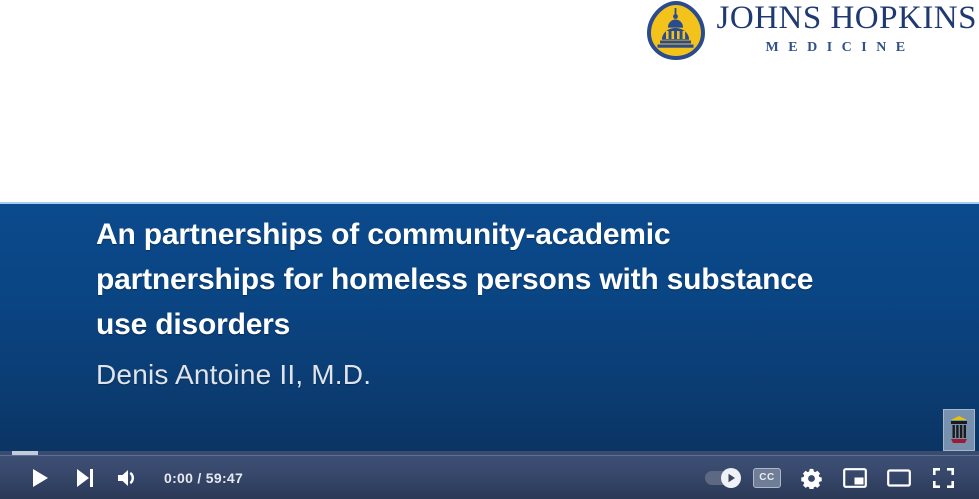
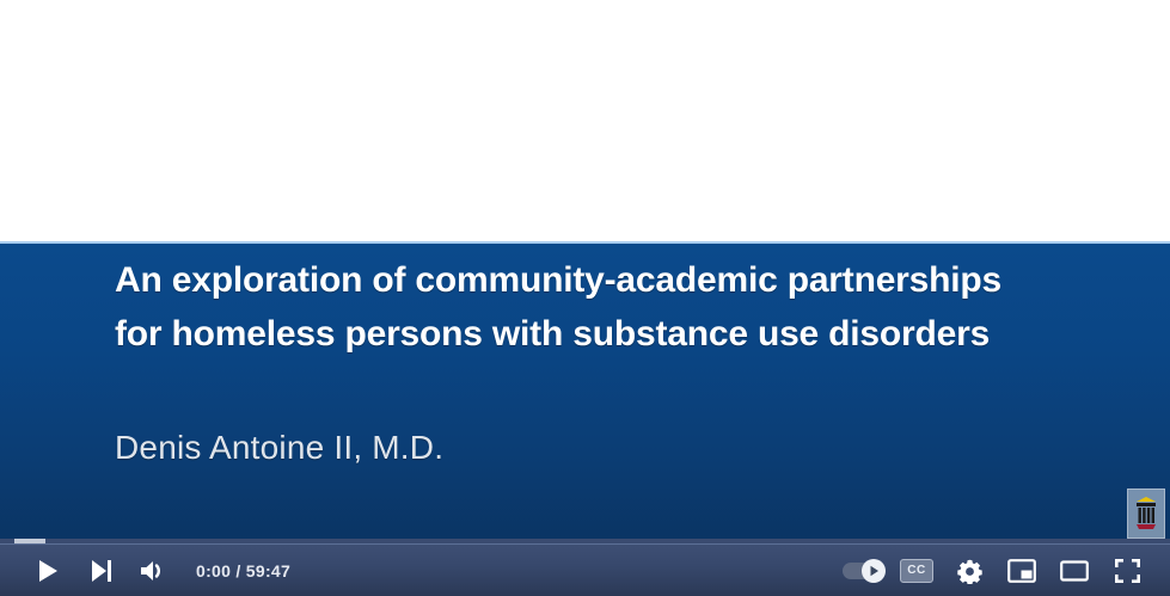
- JOHNS HOPKINS
- MEDICINE
- An partnerships of community-academic partnerships for homeless persons with substance use disorders
+ An exploration of community-academic partnerships for homeless persons with substance use disorders
  Denis Antoine II, M.D.
  0:00 / 59:47
  CC
